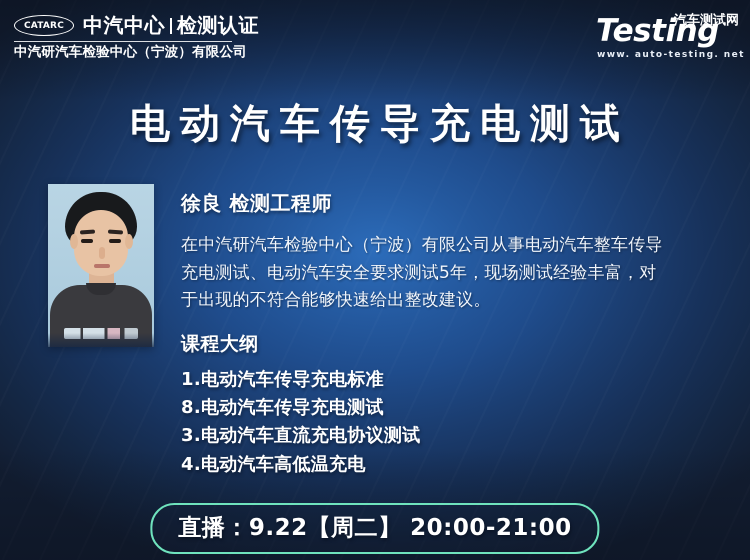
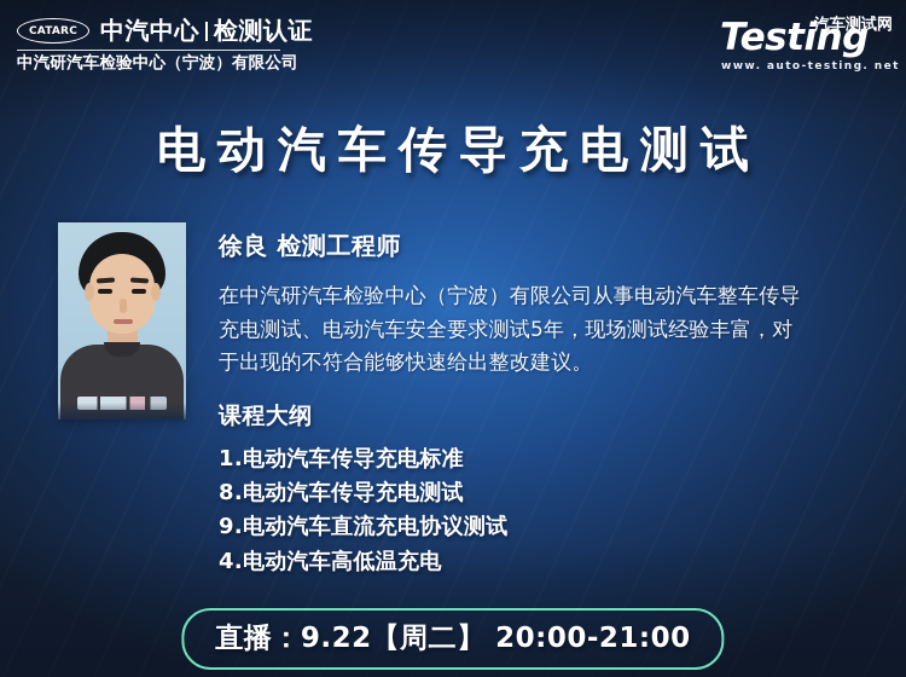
  CATARC
  中汽中心 检测认证
  中汽研汽车检验中心（宁波）有限公司
  Testing
  汽车测试网
  www. auto-testing. net
  电动汽车传导充电测试
  徐良 检测工程师
  在中汽研汽车检验中心（宁波）有限公司从事电动汽车整车传导充电测试、电动汽车安全要求测试5年，现场测试经验丰富，对于出现的不符合能够快速给出整改建议。
  课程大纲
  1.电动汽车传导充电标准
  8.电动汽车传导充电测试
- 3.电动汽车直流充电协议测试
+ 9.电动汽车直流充电协议测试
  4.电动汽车高低温充电
  直播：9.22【周二】 20:00-21:00
